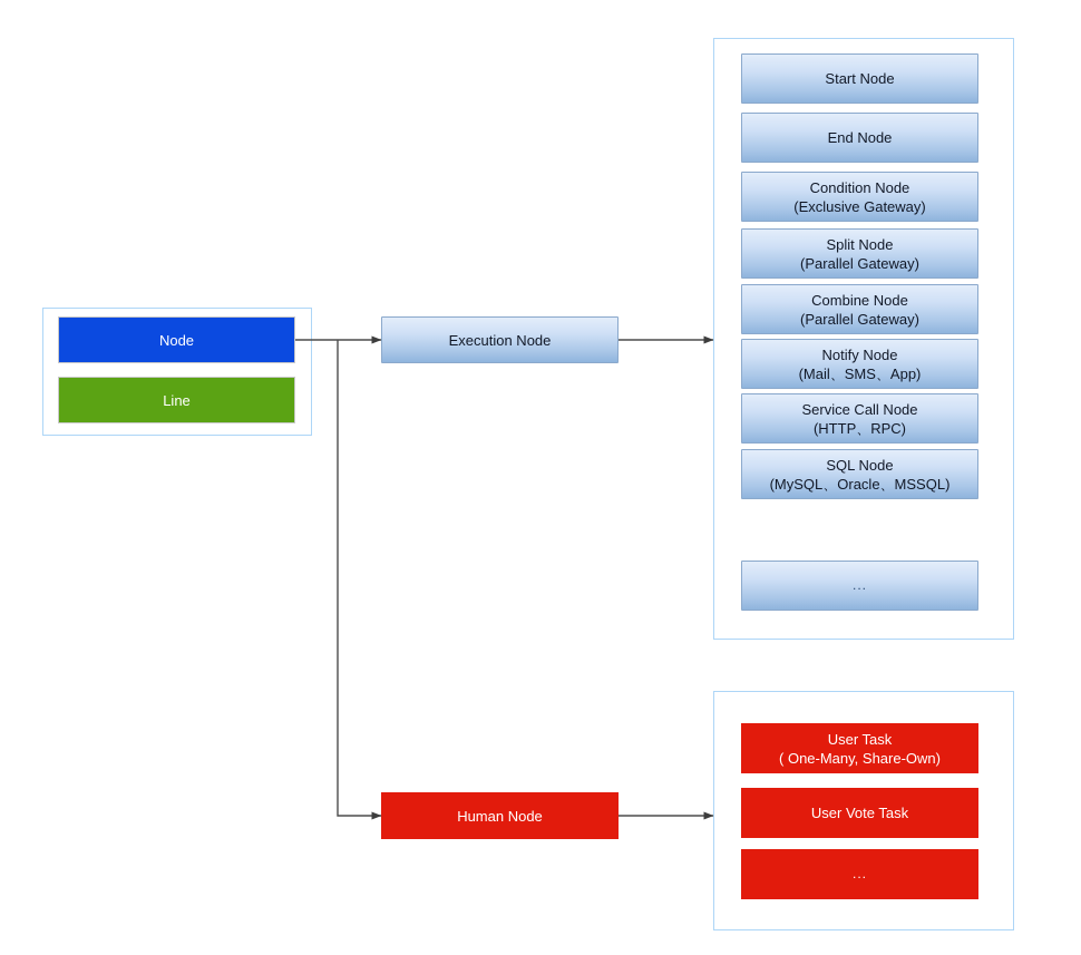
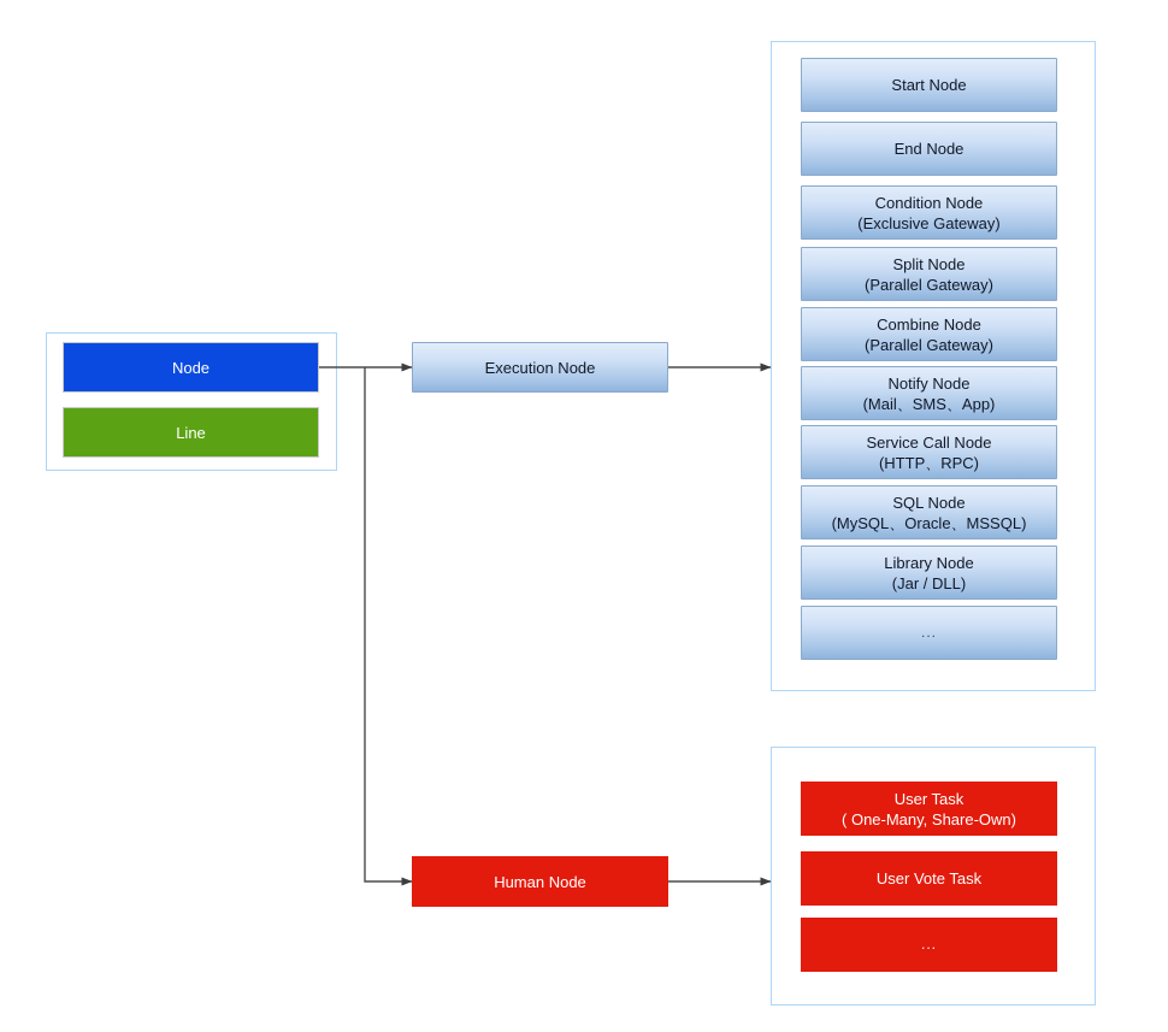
  Node
  Line
  Execution Node
  Human Node
  Start Node
  End Node
  Condition Node
  (Exclusive Gateway)
  Split Node
  (Parallel Gateway)
  Combine Node
  (Parallel Gateway)
  Notify Node
  (Mail、SMS、App)
  Service Call Node
  (HTTP、RPC)
  SQL Node
  (MySQL、Oracle、MSSQL)
+ Library Node
+ (Jar / DLL)
  ...
  User Task
  ( One-Many, Share-Own)
  User Vote Task
  ...
